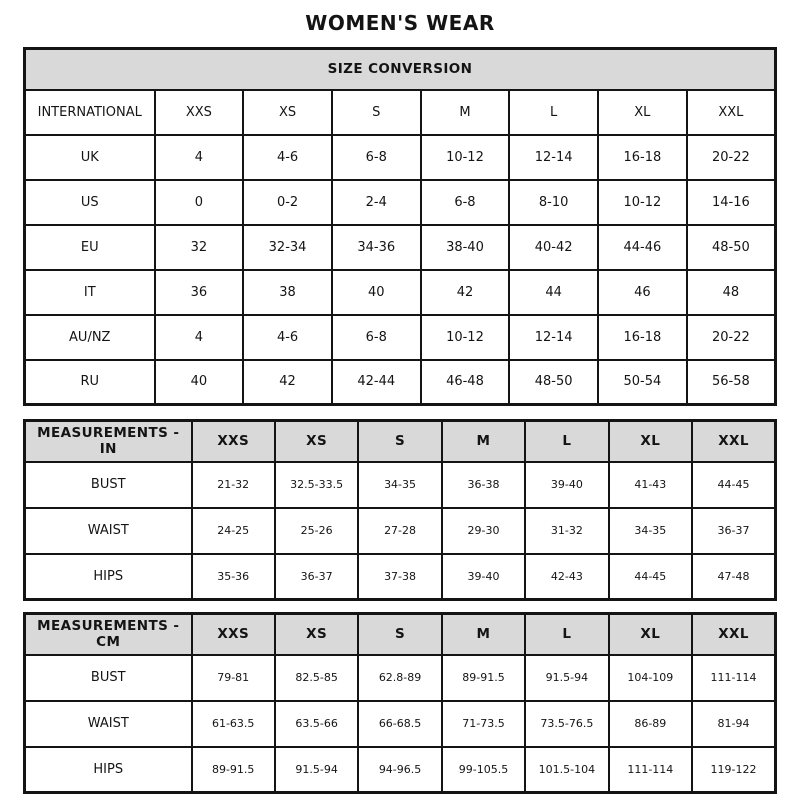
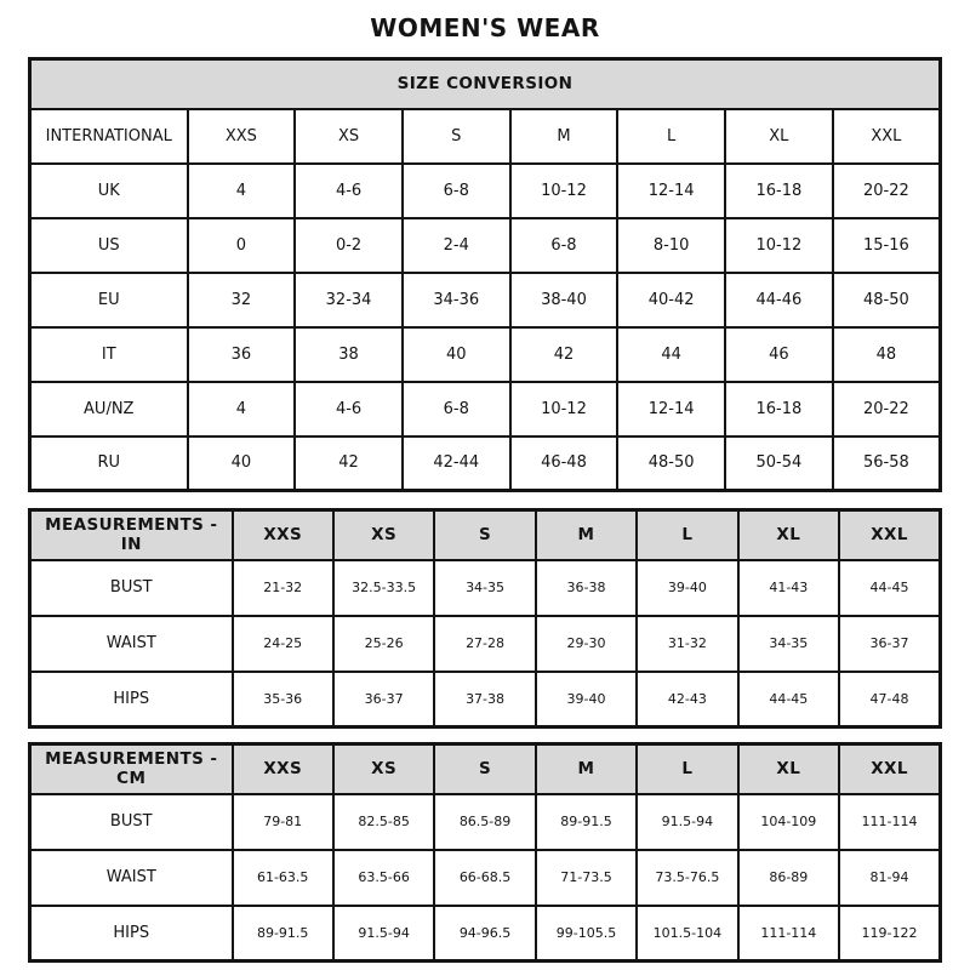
  WOMEN'S WEAR
  SIZE CONVERSION
  INTERNATIONAL	XXS	XS	S	M	L	XL	XXL
  UK	4	4-6	6-8	10-12	12-14	16-18	20-22
- US	0	0-2	2-4	6-8	8-10	10-12	14-16
+ US	0	0-2	2-4	6-8	8-10	10-12	15-16
  EU	32	32-34	34-36	38-40	40-42	44-46	48-50
  IT	36	38	40	42	44	46	48
  AU/NZ	4	4-6	6-8	10-12	12-14	16-18	20-22
  RU	40	42	42-44	46-48	48-50	50-54	56-58
  MEASUREMENTS - IN	XXS	XS	S	M	L	XL	XXL
  BUST	21-32	32.5-33.5	34-35	36-38	39-40	41-43	44-45
  WAIST	24-25	25-26	27-28	29-30	31-32	34-35	36-37
  HIPS	35-36	36-37	37-38	39-40	42-43	44-45	47-48
  MEASUREMENTS - CM	XXS	XS	S	M	L	XL	XXL
- BUST	79-81	82.5-85	62.8-89	89-91.5	91.5-94	104-109	111-114
+ BUST	79-81	82.5-85	86.5-89	89-91.5	91.5-94	104-109	111-114
  WAIST	61-63.5	63.5-66	66-68.5	71-73.5	73.5-76.5	86-89	81-94
  HIPS	89-91.5	91.5-94	94-96.5	99-105.5	101.5-104	111-114	119-122
